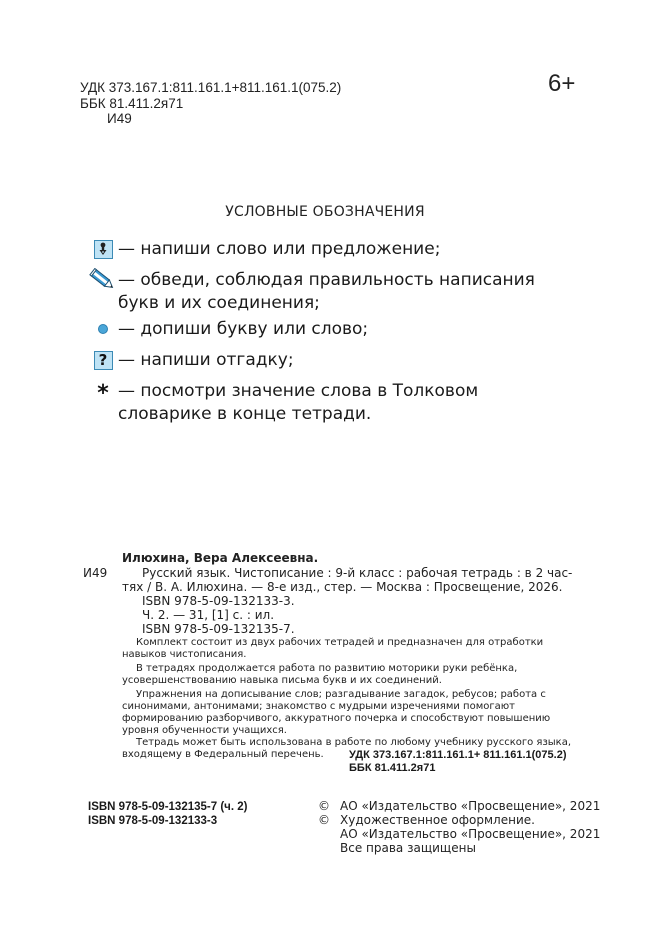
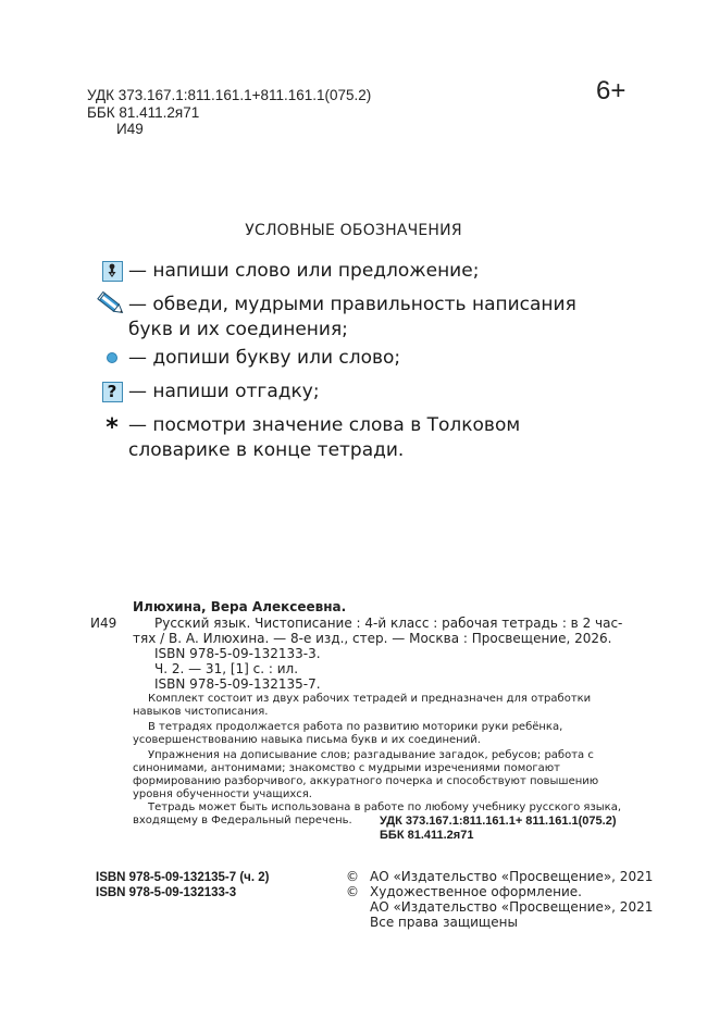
  УДК 373.167.1:811.161.1+811.161.1(075.2)
  ББК 81.411.2я71
  И49
  6+
  УСЛОВНЫЕ ОБОЗНАЧЕНИЯ
  — напиши слово или предложение;
- — обведи, соблюдая правильность написания букв и их соединения;
+ — обведи, мудрыми правильность написания букв и их соединения;
  — допиши букву или слово;
  ?
  — напиши отгадку;
  *
  — посмотри значение слова в Толковом словарике в конце тетради.
  Илюхина, Вера Алексеевна.
  И49
- Русский язык. Чистописание : 9-й класс : рабочая тетрадь : в 2 час-
+ Русский язык. Чистописание : 4-й класс : рабочая тетрадь : в 2 час-
  тях / В. А. Илюхина. — 8-е изд., стер. — Москва : Просвещение, 2026.
  ISBN 978-5-09-132133-3.
  Ч. 2. — 31, [1] с. : ил.
  ISBN 978-5-09-132135-7.
  Комплект состоит из двух рабочих тетрадей и предназначен для отработки навыков чистописания.
  В тетрадях продолжается работа по развитию моторики руки ребёнка, усовершенствованию навыка письма букв и их соединений.
  Упражнения на дописывание слов; разгадывание загадок, ребусов; работа с синонимами, антонимами; знакомство с мудрыми изречениями помогают формированию разборчивого, аккуратного почерка и способствуют повышению уровня обученности учащихся.
  Тетрадь может быть использована в работе по любому учебнику русского языка, входящему в Федеральный перечень.
  УДК 373.167.1:811.161.1+ 811.161.1(075.2)
  ББК 81.411.2я71
  ISBN 978-5-09-132135-7 (ч. 2)
  ISBN 978-5-09-132133-3
  ©
  АО «Издательство «Просвещение», 2021
  ©
  Художественное оформление.
  АО «Издательство «Просвещение», 2021
  Все права защищены
